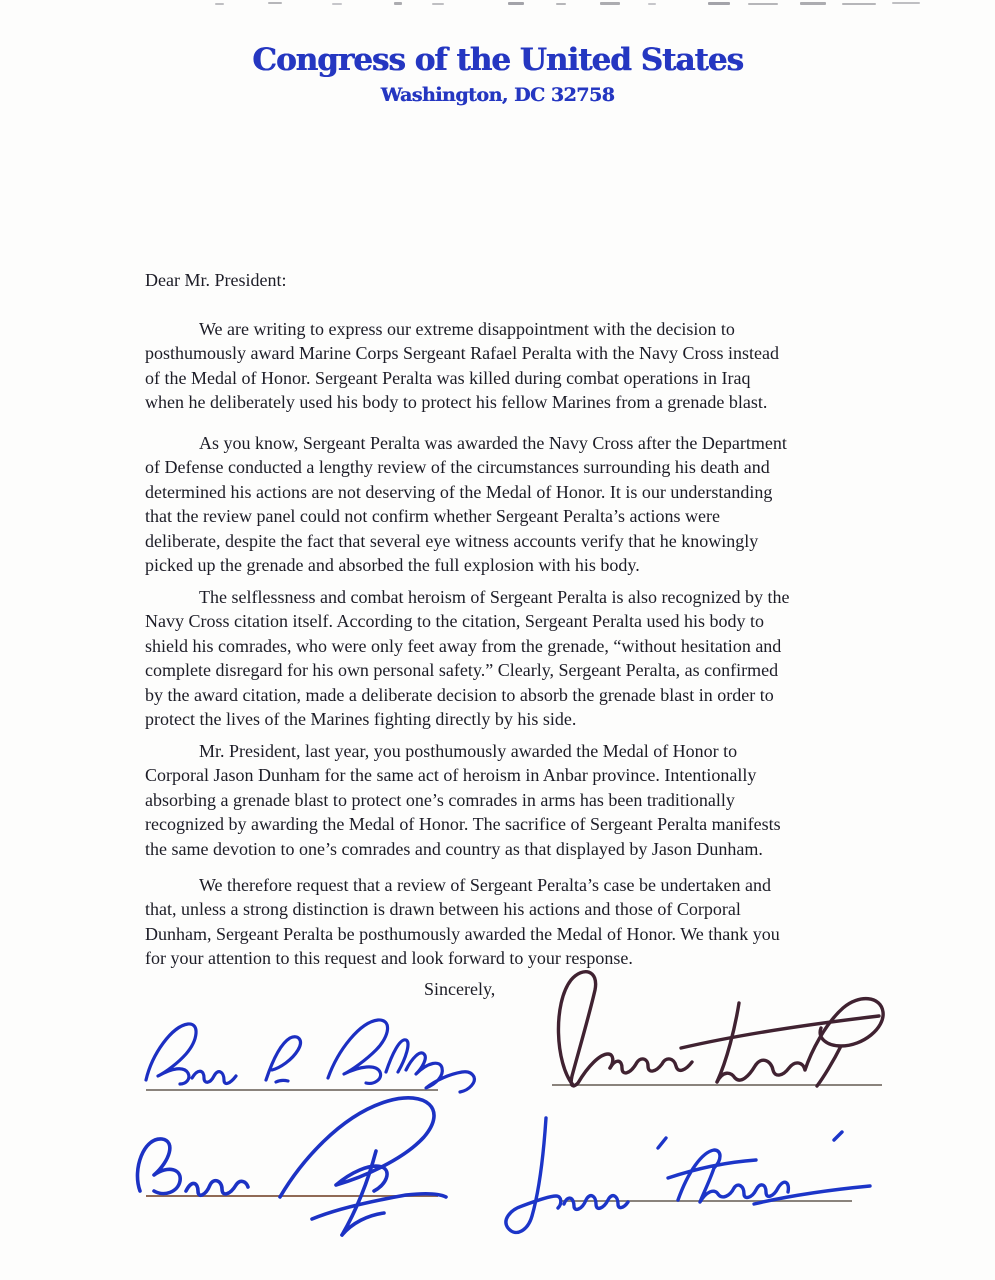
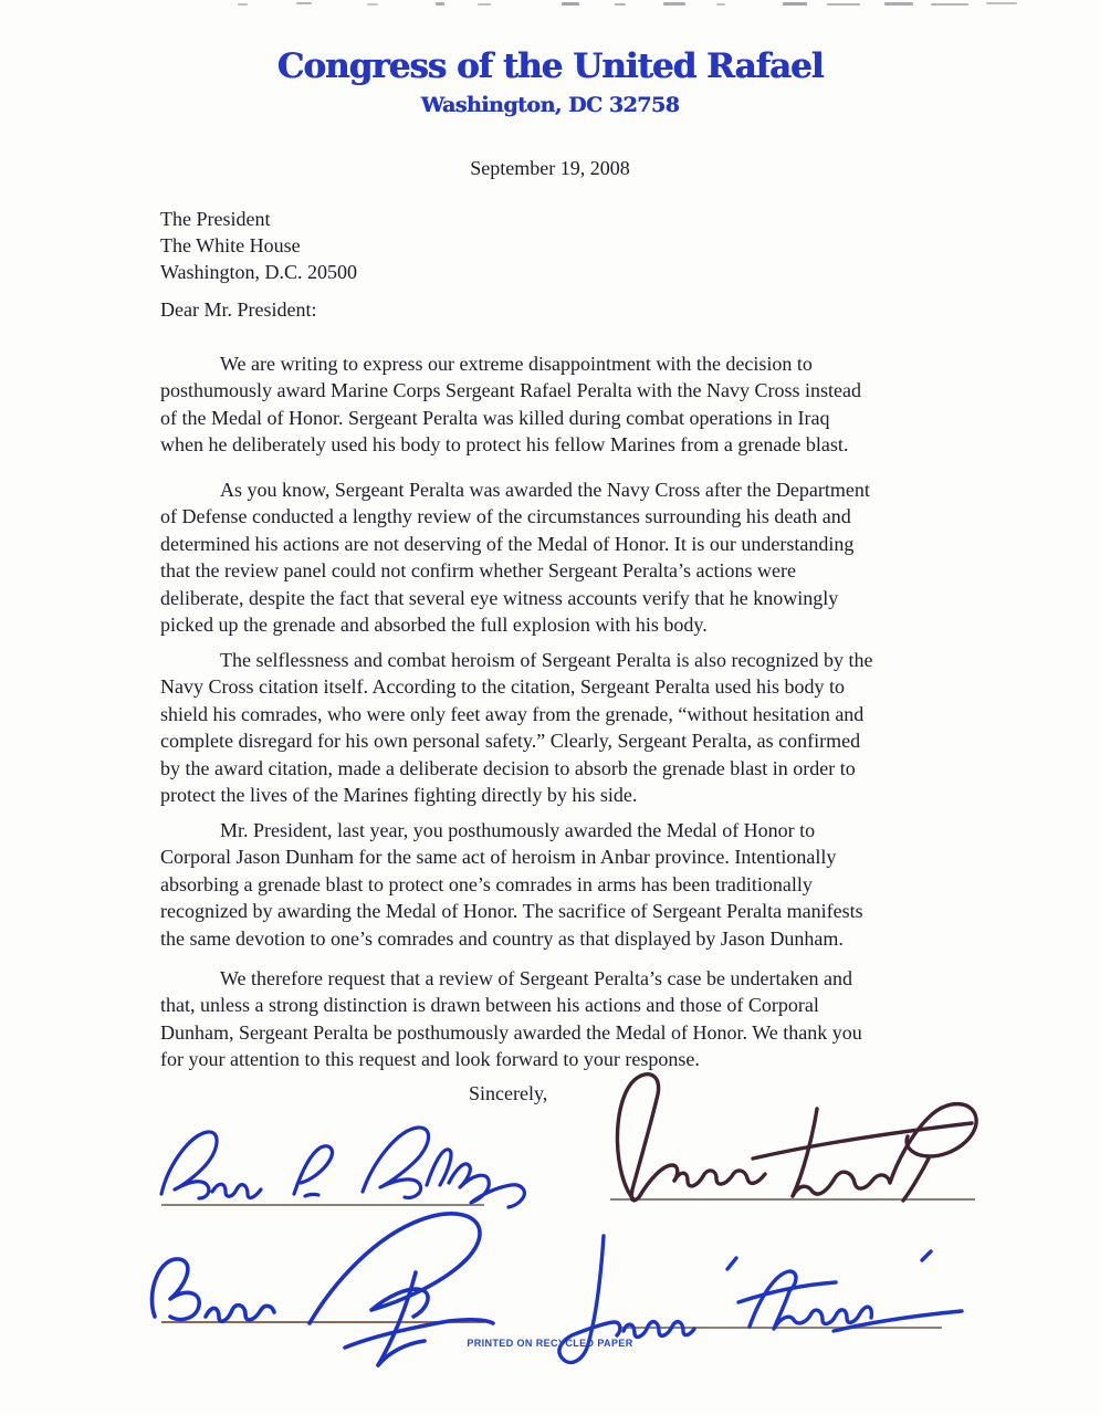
- Congress of the United States
+ Congress of the United Rafael
  Washington, DC 32758
+ September 19, 2008
+ The President
+ The White House
+ Washington, D.C. 20500
  Dear Mr. President:
  We are writing to express our extreme disappointment with the decision to
  posthumously award Marine Corps Sergeant Rafael Peralta with the Navy Cross instead
  of the Medal of Honor. Sergeant Peralta was killed during combat operations in Iraq
  when he deliberately used his body to protect his fellow Marines from a grenade blast.
  As you know, Sergeant Peralta was awarded the Navy Cross after the Department
  of Defense conducted a lengthy review of the circumstances surrounding his death and
  determined his actions are not deserving of the Medal of Honor. It is our understanding
  that the review panel could not confirm whether Sergeant Peralta’s actions were
  deliberate, despite the fact that several eye witness accounts verify that he knowingly
  picked up the grenade and absorbed the full explosion with his body.
  The selflessness and combat heroism of Sergeant Peralta is also recognized by the
  Navy Cross citation itself. According to the citation, Sergeant Peralta used his body to
  shield his comrades, who were only feet away from the grenade, “without hesitation and
  complete disregard for his own personal safety.” Clearly, Sergeant Peralta, as confirmed
  by the award citation, made a deliberate decision to absorb the grenade blast in order to
  protect the lives of the Marines fighting directly by his side.
  Mr. President, last year, you posthumously awarded the Medal of Honor to
  Corporal Jason Dunham for the same act of heroism in Anbar province. Intentionally
  absorbing a grenade blast to protect one’s comrades in arms has been traditionally
  recognized by awarding the Medal of Honor. The sacrifice of Sergeant Peralta manifests
  the same devotion to one’s comrades and country as that displayed by Jason Dunham.
  We therefore request that a review of Sergeant Peralta’s case be undertaken and
  that, unless a strong distinction is drawn between his actions and those of Corporal
  Dunham, Sergeant Peralta be posthumously awarded the Medal of Honor. We thank you
  for your attention to this request and look forward to your response.
  Sincerely,
+ PRINTED ON RECYCLED PAPER
